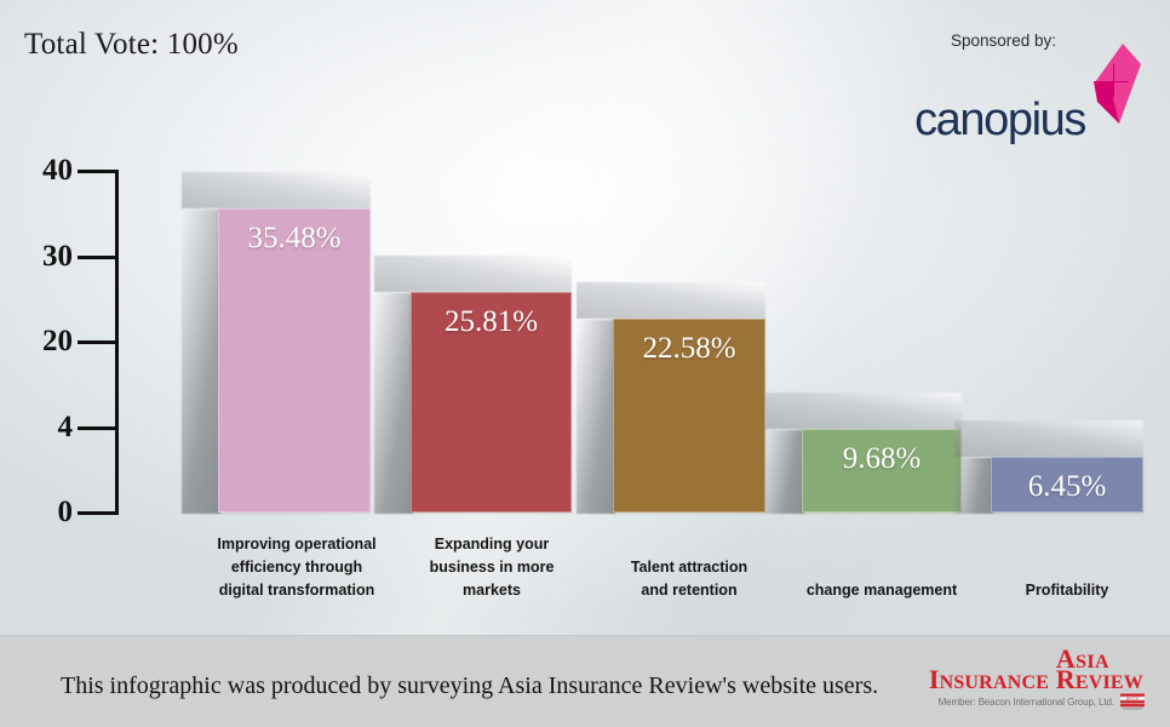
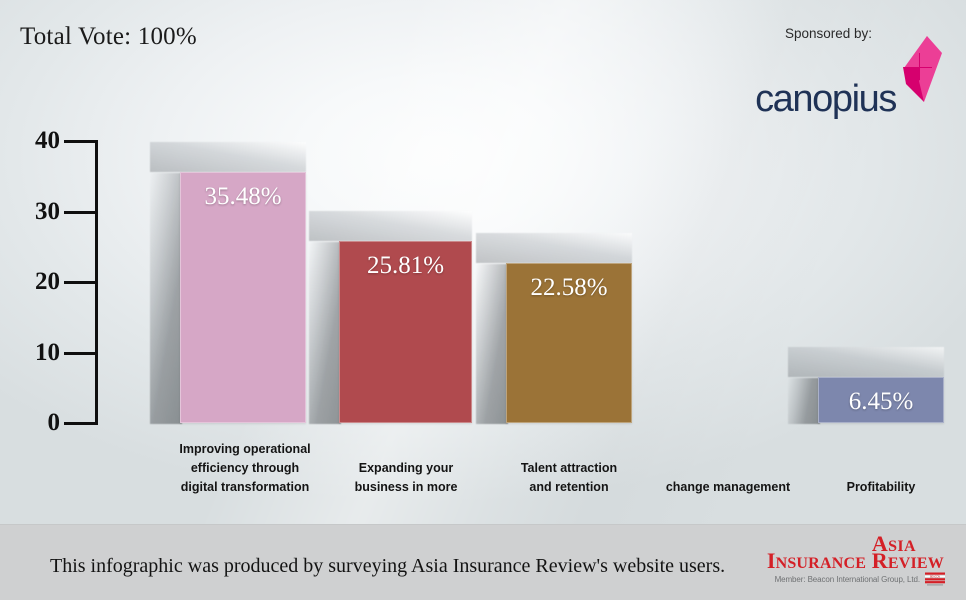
  Total Vote: 100%
  Sponsored by:
  canopius
  40
  30
  20
- 4
+ 10
  0
  35.48%
  Improving operational
  efficiency through
  digital transformation
  25.81%
  Expanding your
  business in more
- markets
  22.58%
  Talent attraction
  and retention
- 9.68%
  change management
  6.45%
  Profitability
  This infographic was produced by surveying Asia Insurance Review's website users.
  ASIA
  INSURANCE REVIEW
  Member: Beacon International Group, Ltd.
